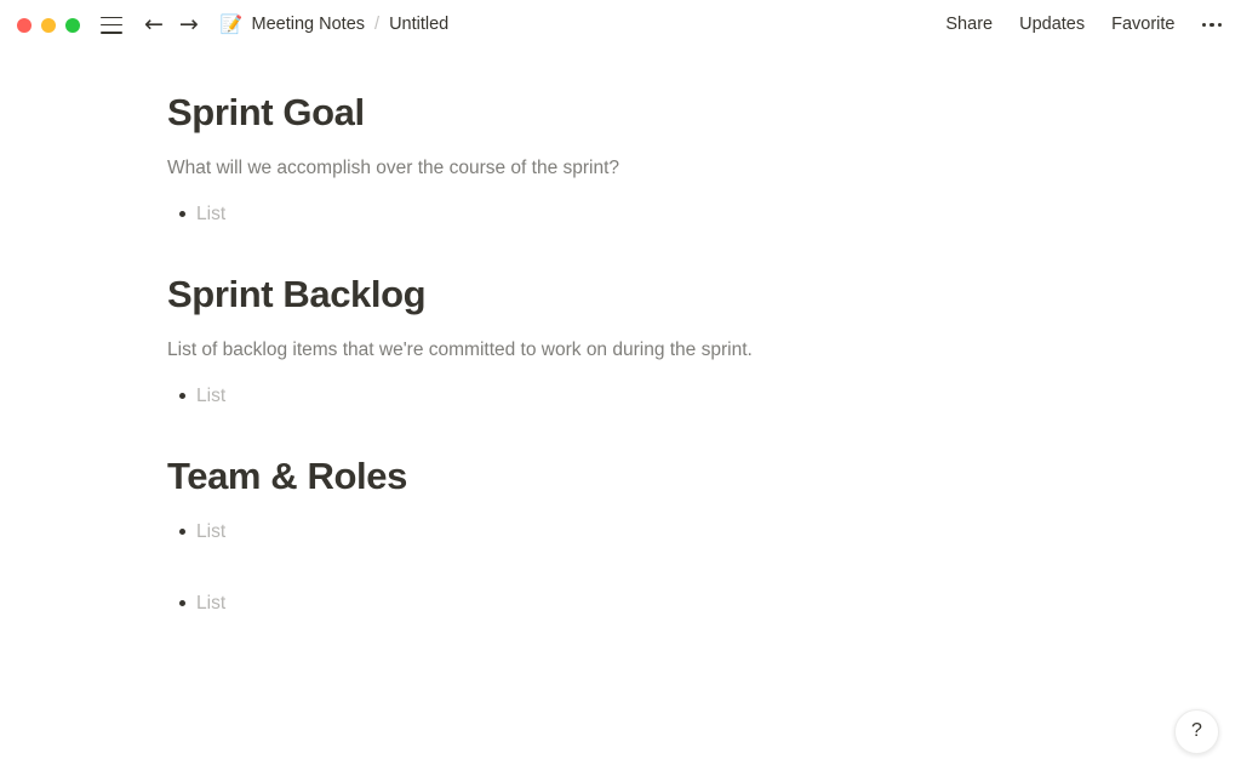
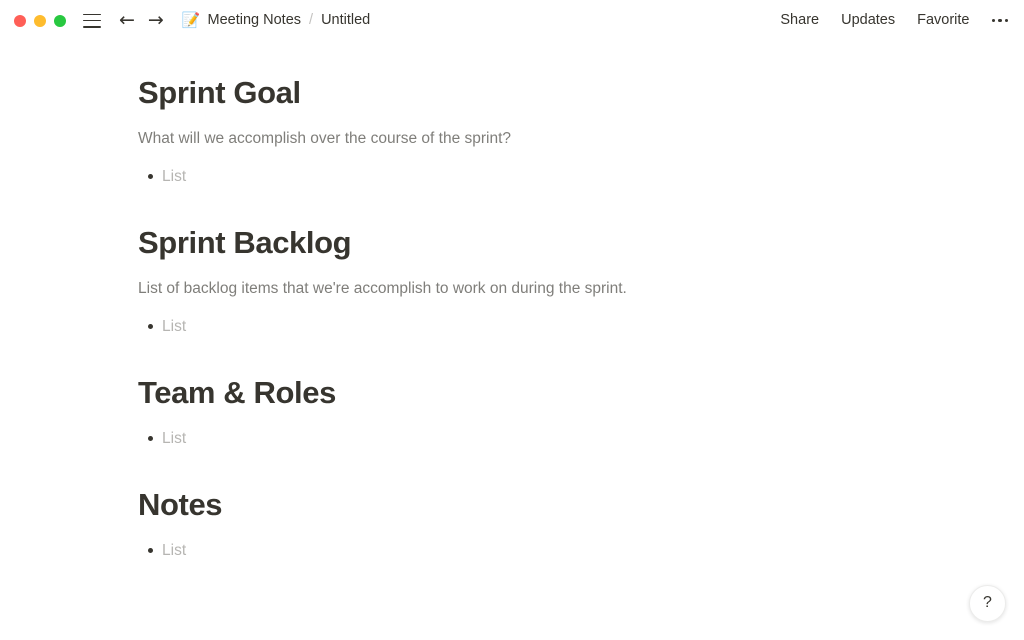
  ←
  →
  📝
  Meeting Notes
  /
  Untitled
  Share
  Updates
  Favorite
  Sprint Goal
  What will we accomplish over the course of the sprint?
  List
  Sprint Backlog
- List of backlog items that we're committed to work on during the sprint.
+ List of backlog items that we're accomplish to work on during the sprint.
  List
  Team & Roles
  List
+ Notes
  List
  ?
